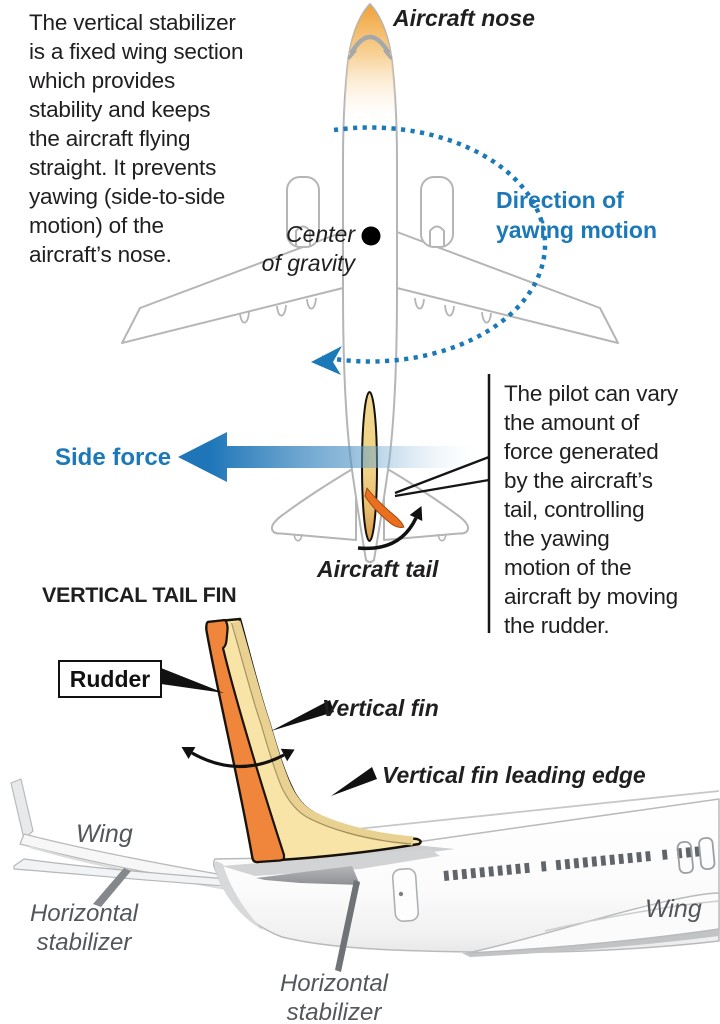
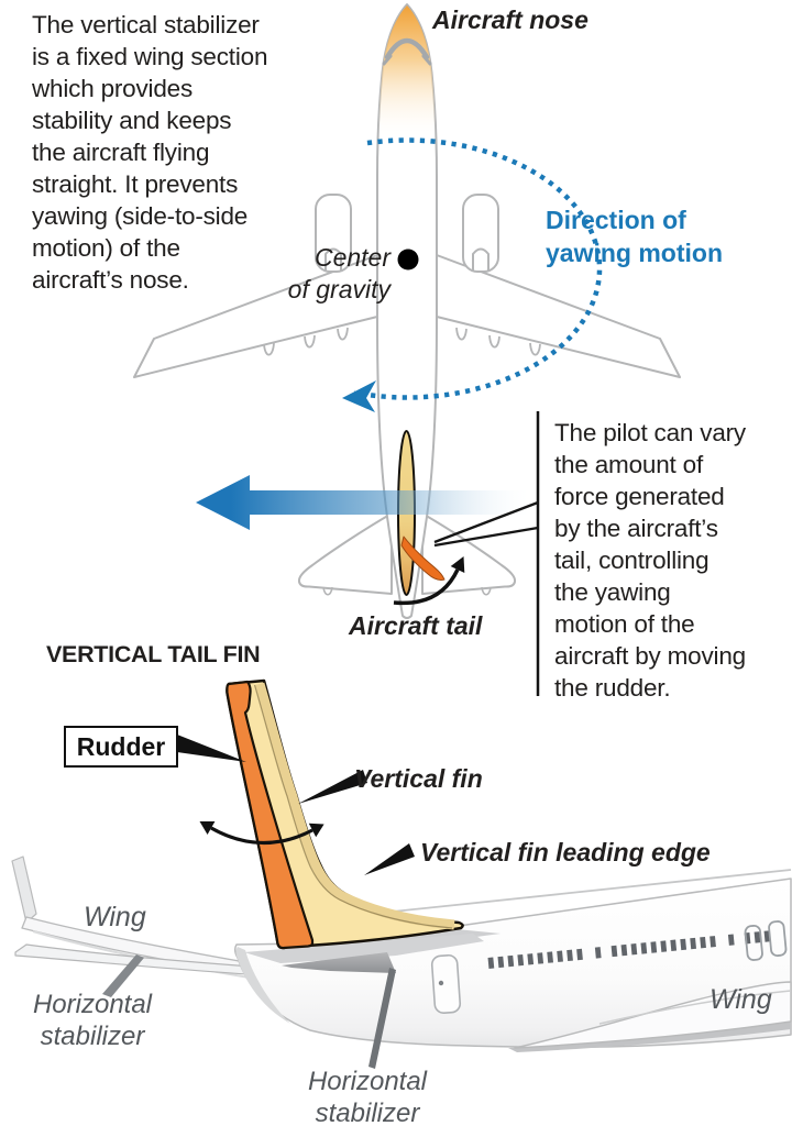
  The vertical stabilizer
  is a fixed wing section
  which provides
  stability and keeps
  the aircraft flying
  straight. It prevents
  yawing (side-to-side
  motion) of the
  aircraft’s nose.
  Aircraft nose
  Direction of
  yawing motion
  Center
  of gravity
- Side force
  The pilot can vary
  the amount of
  force generated
  by the aircraft’s
  tail, controlling
  the yawing
  motion of the
  aircraft by moving
  the rudder.
  Aircraft tail
  VERTICAL TAIL FIN
  Rudder
  Vertical fin
  Vertical fin leading edge
  Wing
  Horizontal
  stabilizer
  Horizontal
  stabilizer
  Wing
